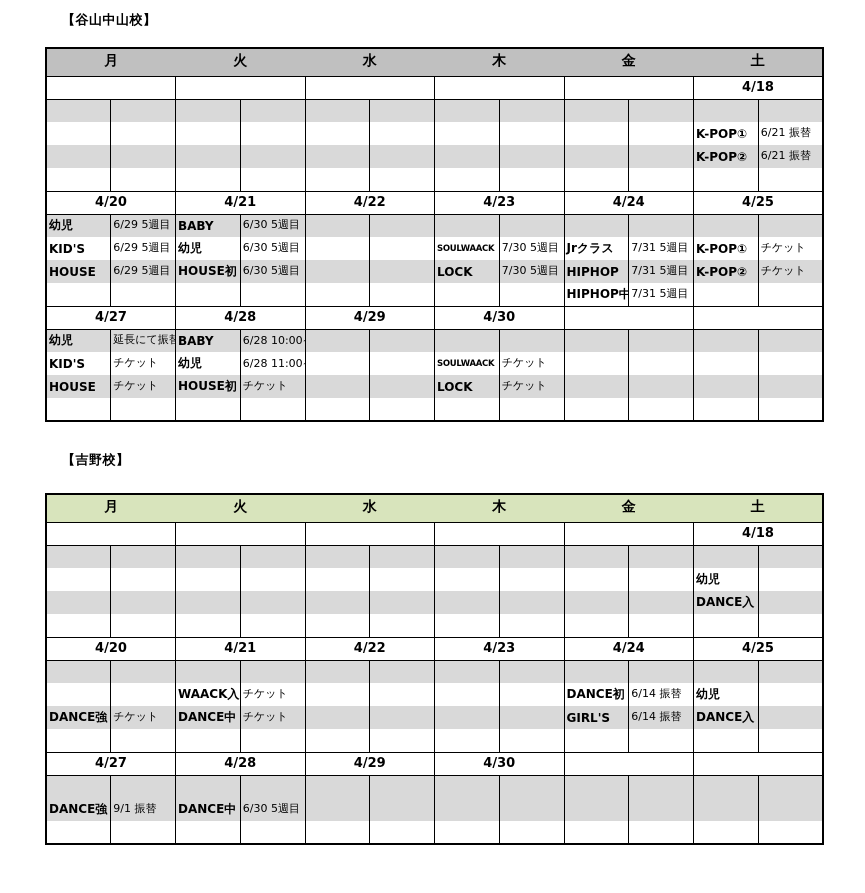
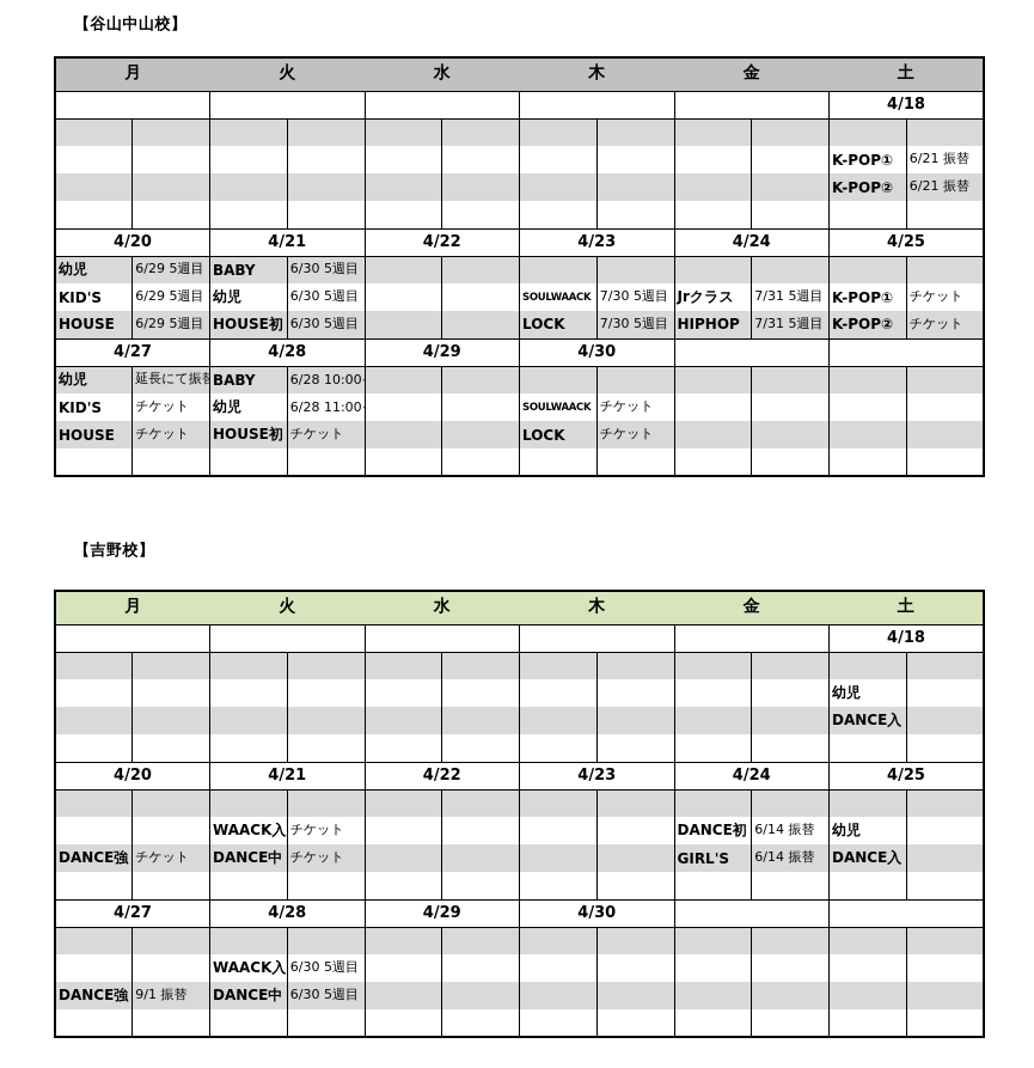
  【谷山中山校】
  月	火	水	木	金	土
  					4/18
  										K-POP①	6/21 振替
  										K-POP②	6/21 振替
  4/20	4/21	4/22	4/23	4/24	4/25
  幼児	6/29 5週目	BABY	6/30 5週目
  KID'S	6/29 5週目	幼児	6/30 5週目			SOULWAACK	7/30 5週目	Jrクラス	7/31 5週目	K-POP①	チケット
  HOUSE	6/29 5週目	HOUSE初	6/30 5週目			LOCK	7/30 5週目	HIPHOP	7/31 5週目	K-POP②	チケット
- 								HIPHOP中	7/31 5週目
  4/27	4/28	4/29	4/30
  幼児	延長にて振替	BABY	6/28 10:00
  KID'S	チケット	幼児	6/28 11:00			SOULWAACK	チケット
  HOUSE	チケット	HOUSE初	チケット			LOCK	チケット
  【吉野校】
  月	火	水	木	金	土
  					4/18
  										幼児
  										DANCE入
  4/20	4/21	4/22	4/23	4/24	4/25
  		WAACK入	チケット					DANCE初	6/14 振替	幼児
  DANCE強	チケット	DANCE中	チケット					GIRL'S	6/14 振替	DANCE入
  4/27	4/28	4/29	4/30
+ 		WAACK入	6/30 5週目
  DANCE強	9/1 振替	DANCE中	6/30 5週目
